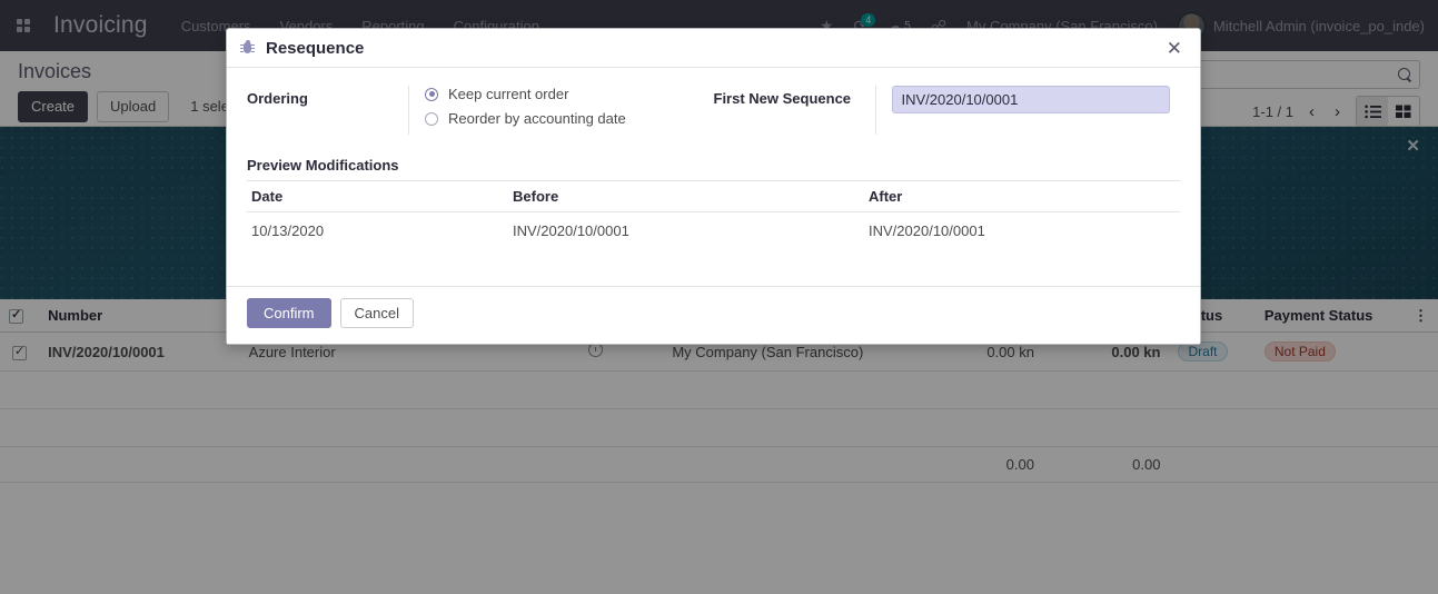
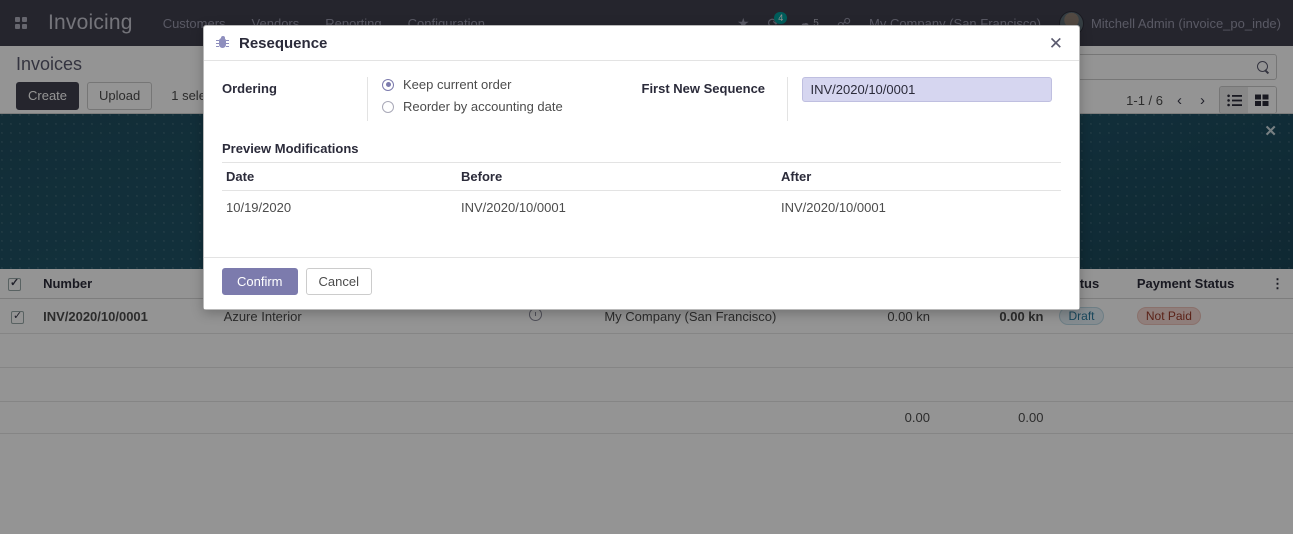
  Invoicing
  Customers
  Vendors
  Reporting
  Configuration
  ★
  ⟳
  4
  ☁
  5
  ☍
  My Company (San Francisco)
  Mitchell Admin (invoice_po_inde)
  Invoices
  Create
  Upload
- 1-1 / 1
+ 1-1 / 6
  ‹
  ›
  ✕
  	INV/2020/10/0001	Azure Interior		My Company (San Francisco)	0.00 kn	0.00 kn	Draft	Not Paid
  	0.00	0.00
  Resequence
  ✕
  Ordering
  Keep current order
  Reorder by accounting date
  First New Sequence
  INV/2020/10/0001
  Preview Modifications
  Date	Before	After
- 10/13/2020	INV/2020/10/0001	INV/2020/10/0001
+ 10/19/2020	INV/2020/10/0001	INV/2020/10/0001
  Confirm
  Cancel
